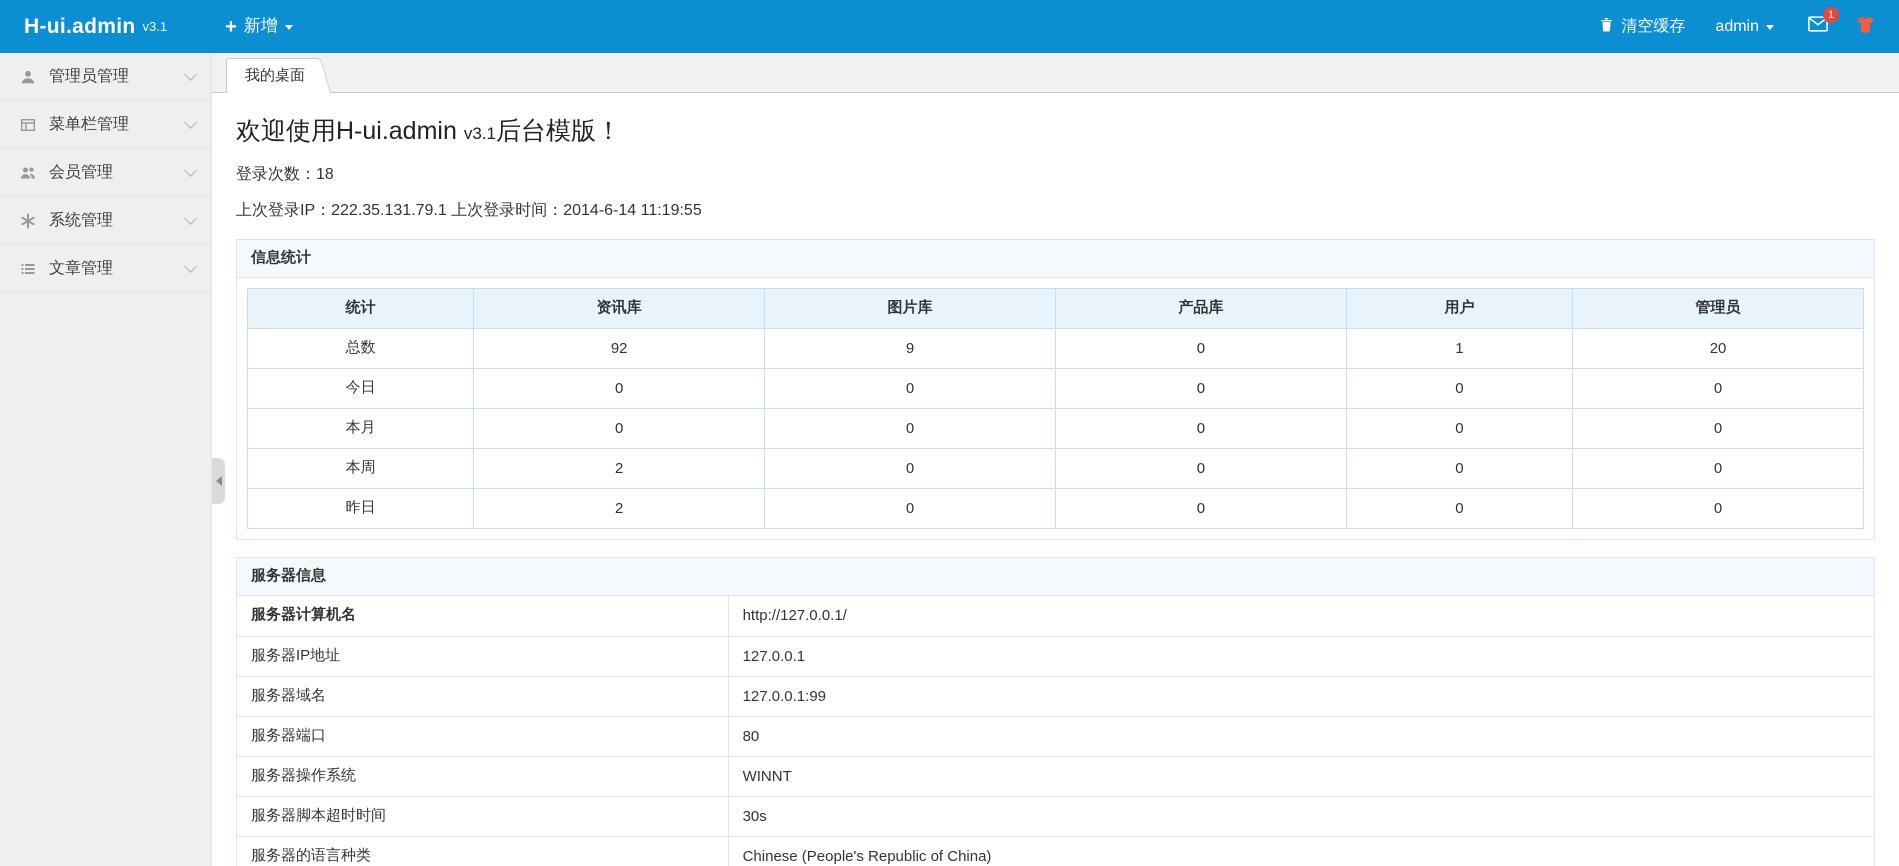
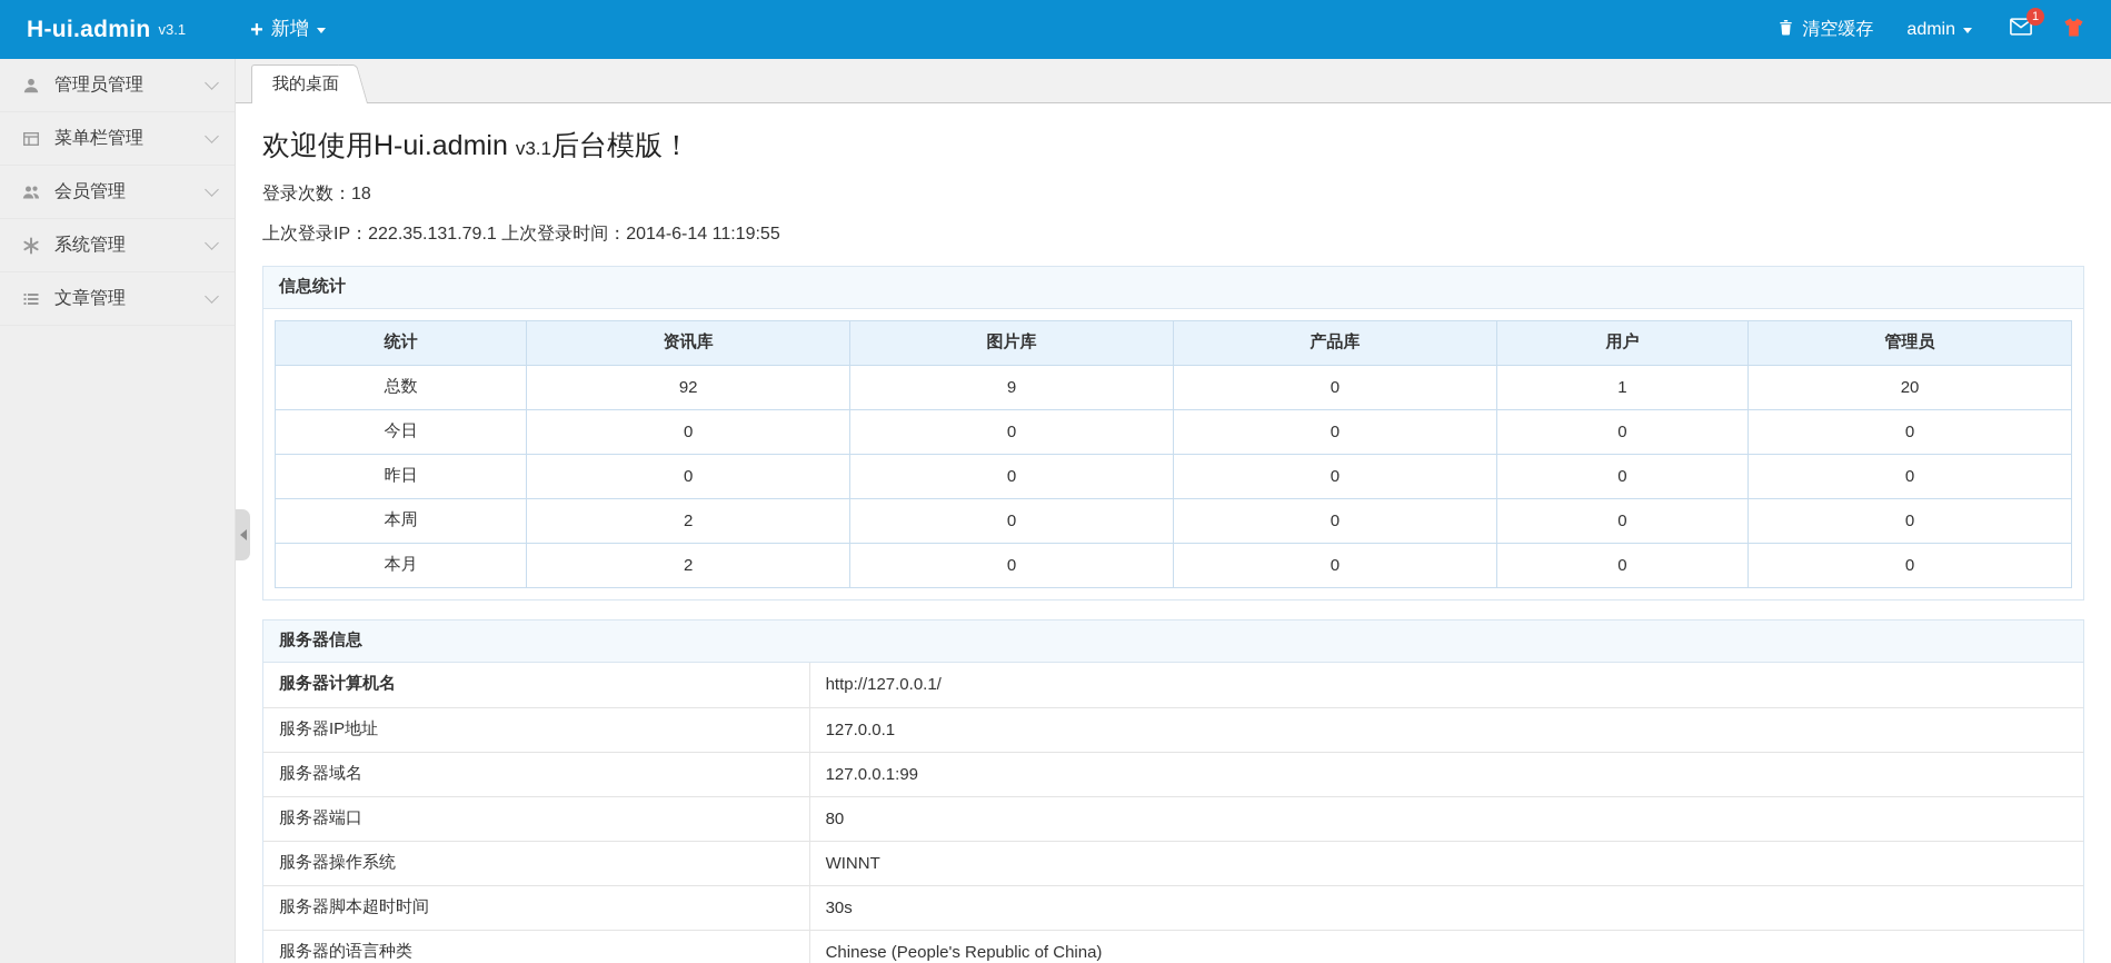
  H-ui.admin
  v3.1
  +
  新增
  清空缓存
  admin
  1
  管理员管理
  菜单栏管理
  会员管理
  系统管理
  文章管理
  我的桌面
  欢迎使用H-ui.admin v3.1后台模版！
  登录次数：18
  上次登录IP：222.35.131.79.1 上次登录时间：2014-6-14 11:19:55
  信息统计
  统计	资讯库	图片库	产品库	用户	管理员
  总数	92	9	0	1	20
  今日	0	0	0	0	0
- 本月	0	0	0	0	0
+ 昨日	0	0	0	0	0
  本周	2	0	0	0	0
- 昨日	2	0	0	0	0
+ 本月	2	0	0	0	0
  服务器信息
  服务器计算机名	http://127.0.0.1/
  服务器IP地址	127.0.0.1
  服务器域名	127.0.0.1:99
  服务器端口	80
  服务器操作系统	WINNT
  服务器脚本超时时间	30s
  服务器的语言种类	Chinese (People's Republic of China)
